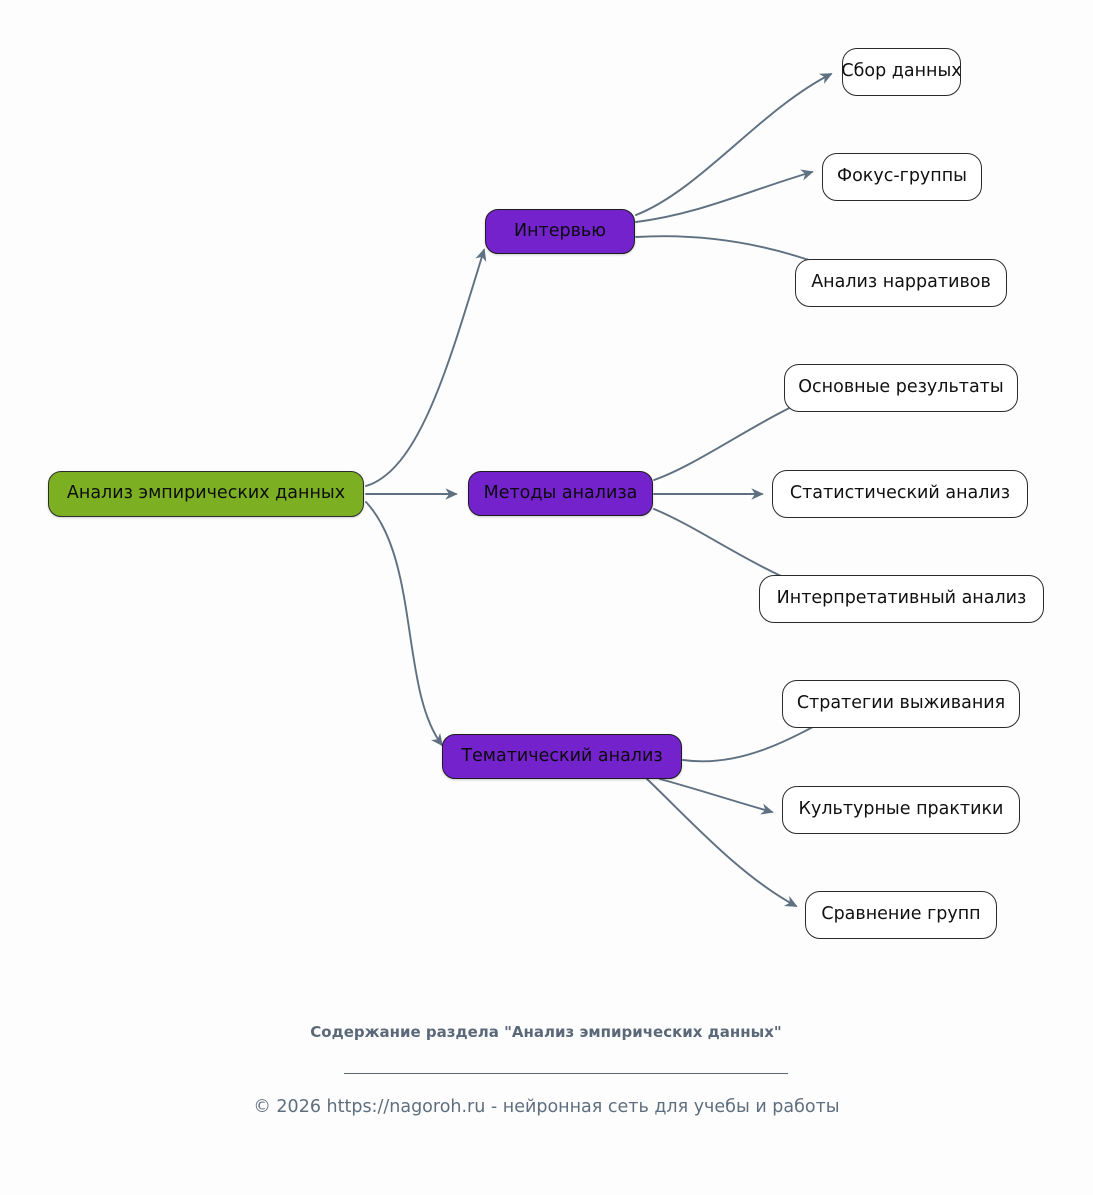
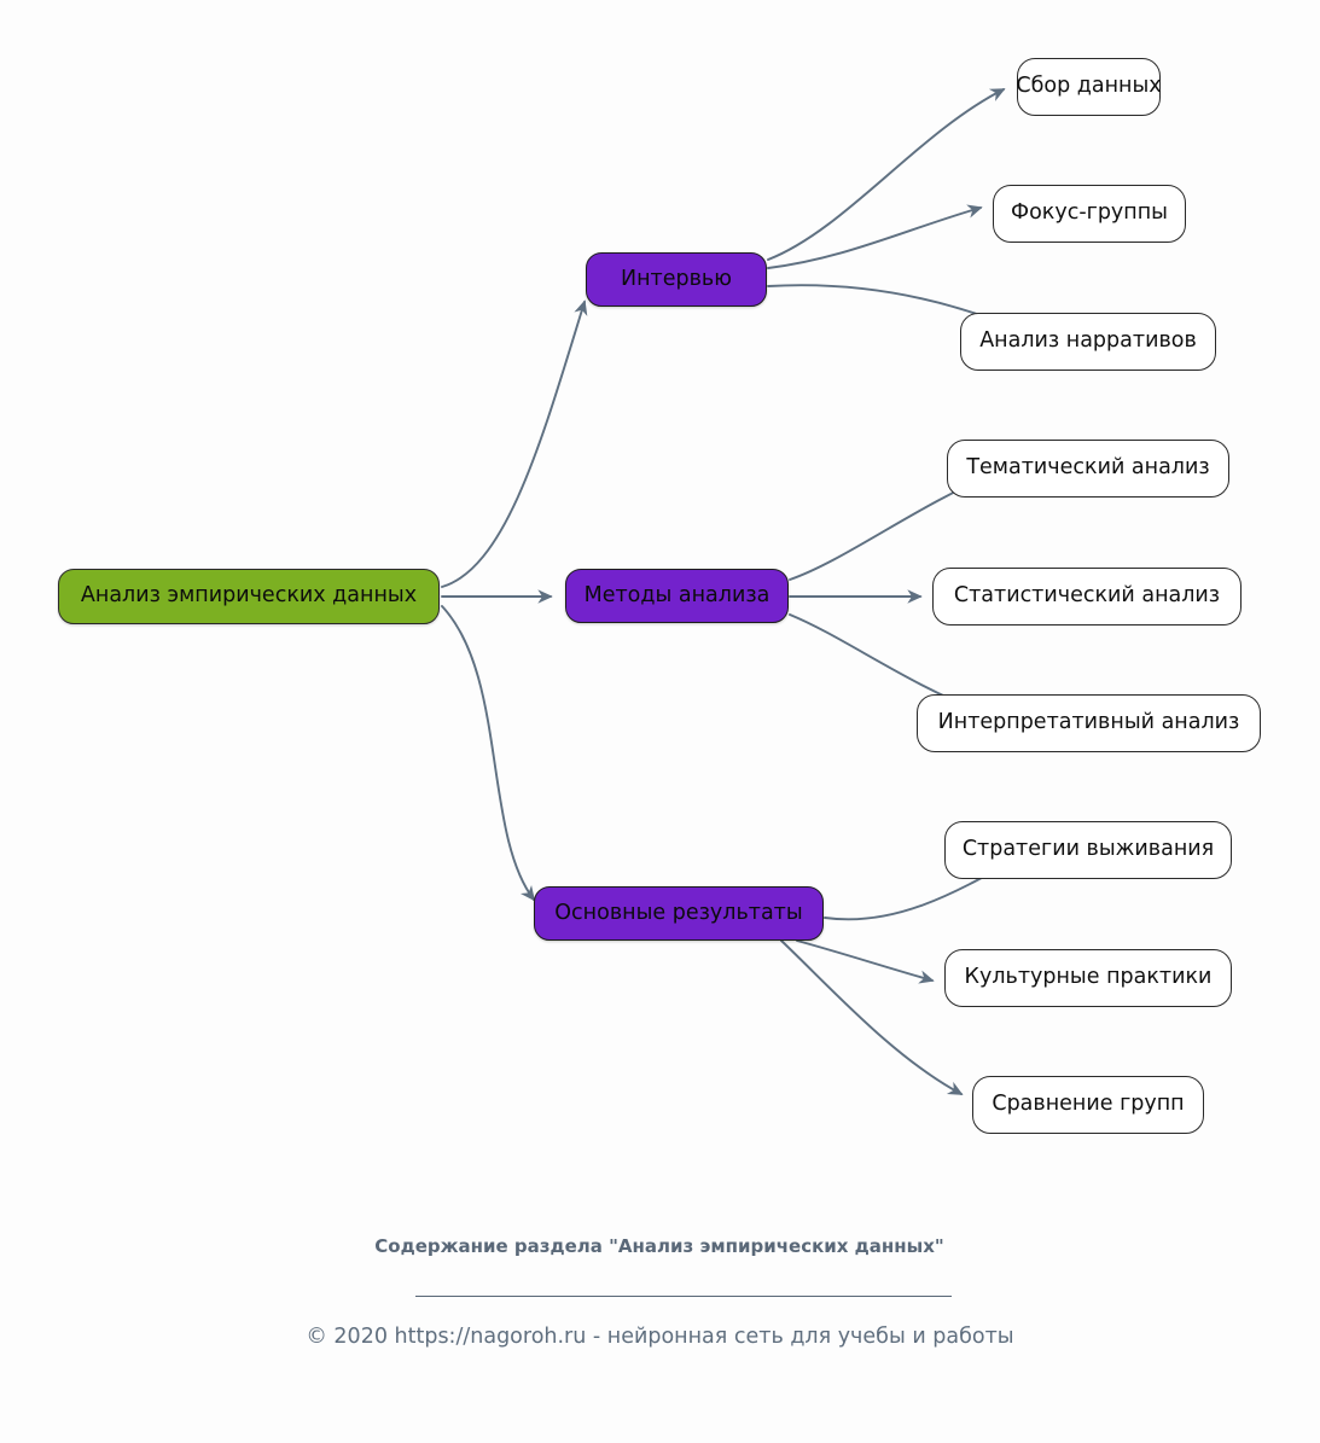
  Анализ эмпирических данных
  Интервью
  Методы анализа
- Тематический анализ
+ Основные результаты
  Сбор данных
  Фокус-группы
  Анализ нарративов
- Основные результаты
+ Тематический анализ
  Статистический анализ
  Интерпретативный анализ
  Стратегии выживания
  Культурные практики
  Сравнение групп
  Содержание раздела "Анализ эмпирических данных"
- © 2026 https://nagoroh.ru - нейронная сеть для учебы и работы
+ © 2020 https://nagoroh.ru - нейронная сеть для учебы и работы
